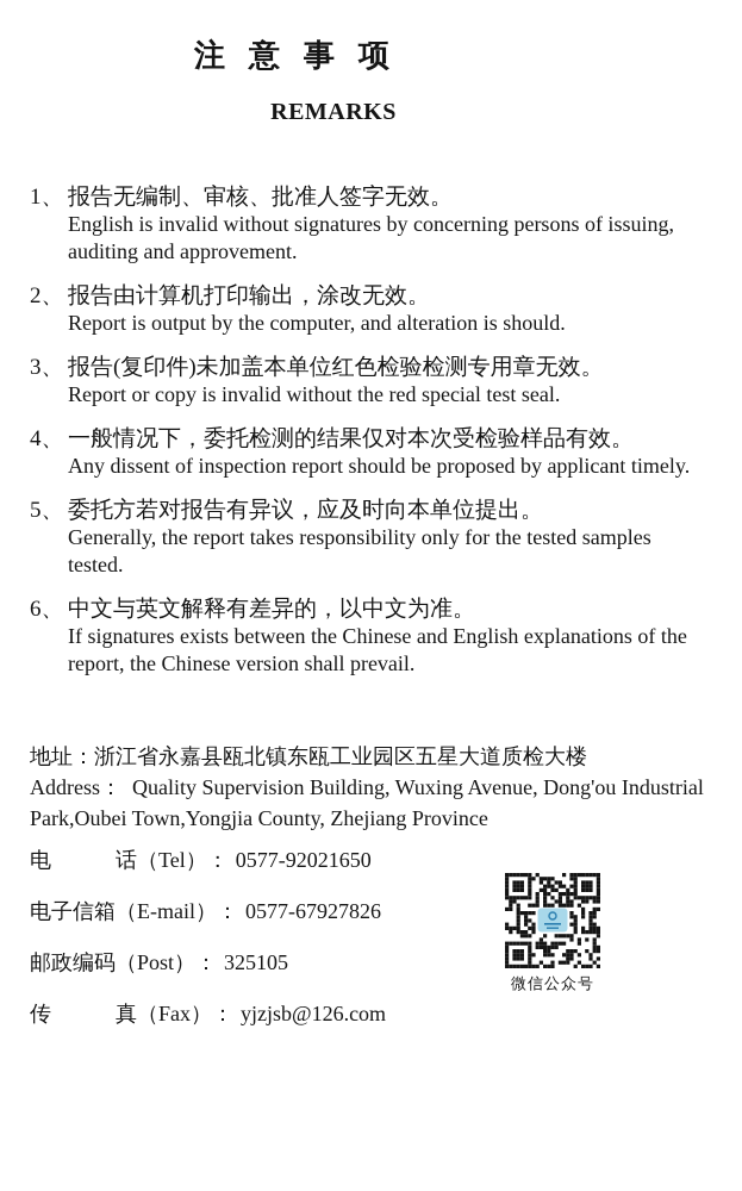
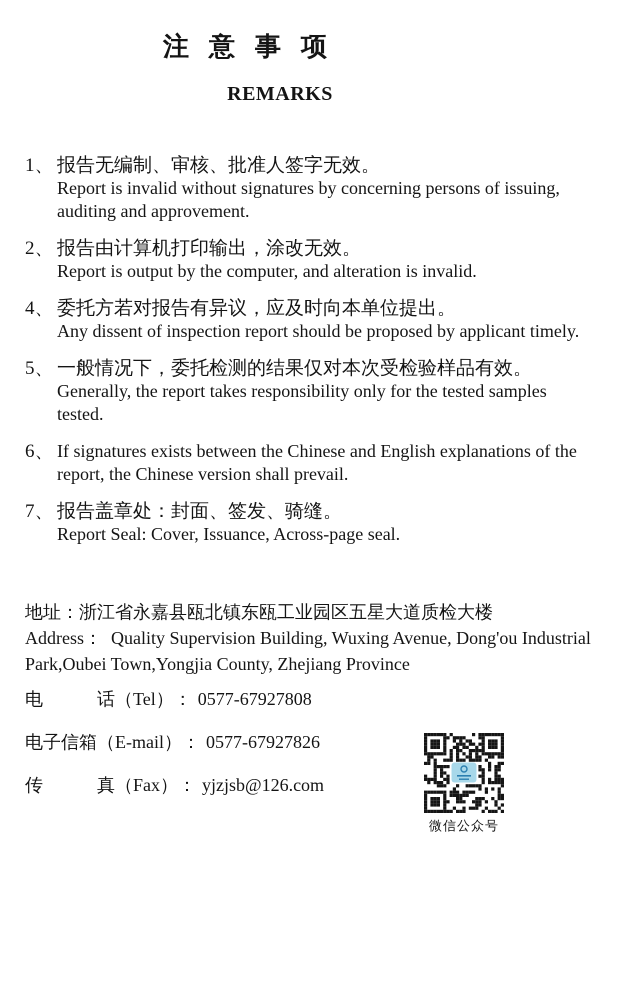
  注意事项
  REMARKS
  1、
  报告无编制、审核、批准人签字无效。
- English is invalid without signatures by concerning persons of issuing,
+ Report is invalid without signatures by concerning persons of issuing,
  auditing and approvement.
  2、
  报告由计算机打印输出，涂改无效。
- Report is output by the computer, and alteration is should.
+ Report is output by the computer, and alteration is invalid.
- 3、
- 报告(复印件)未加盖本单位红色检验检测专用章无效。
- Report or copy is invalid without the red special test seal.
  4、
- 一般情况下，委托检测的结果仅对本次受检验样品有效。
+ 委托方若对报告有异议，应及时向本单位提出。
  Any dissent of inspection report should be proposed by applicant timely.
  5、
- 委托方若对报告有异议，应及时向本单位提出。
+ 一般情况下，委托检测的结果仅对本次受检验样品有效。
  Generally, the report takes responsibility only for the tested samples tested.
  6、
- 中文与英文解释有差异的，以中文为准。
  If signatures exists between the Chinese and English explanations of the
  report, the Chinese version shall prevail.
+ 7、
+ 报告盖章处：封面、签发、骑缝。
+ Report Seal: Cover, Issuance, Across-page seal.
  地址：浙江省永嘉县瓯北镇东瓯工业园区五星大道质检大楼
  Address： Quality Supervision Building, Wuxing Avenue, Dong'ou Industrial
  Park,Oubei Town,Yongjia County, Zhejiang Province
- 电 话（Tel）： 0577-92021650
+ 电 话（Tel）： 0577-67927808
  电子信箱（E-mail）： 0577-67927826
- 邮政编码（Post）： 325105
  传 真（Fax）： yjzjsb@126.com
  微信公众号
